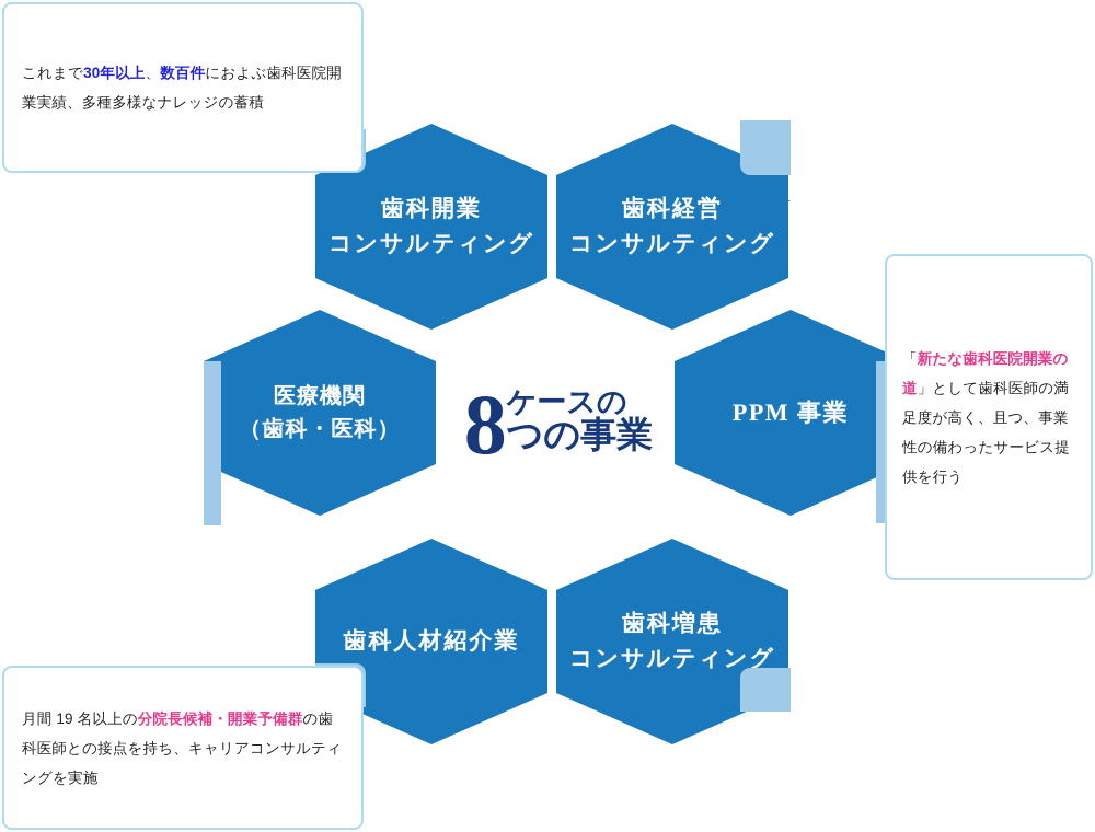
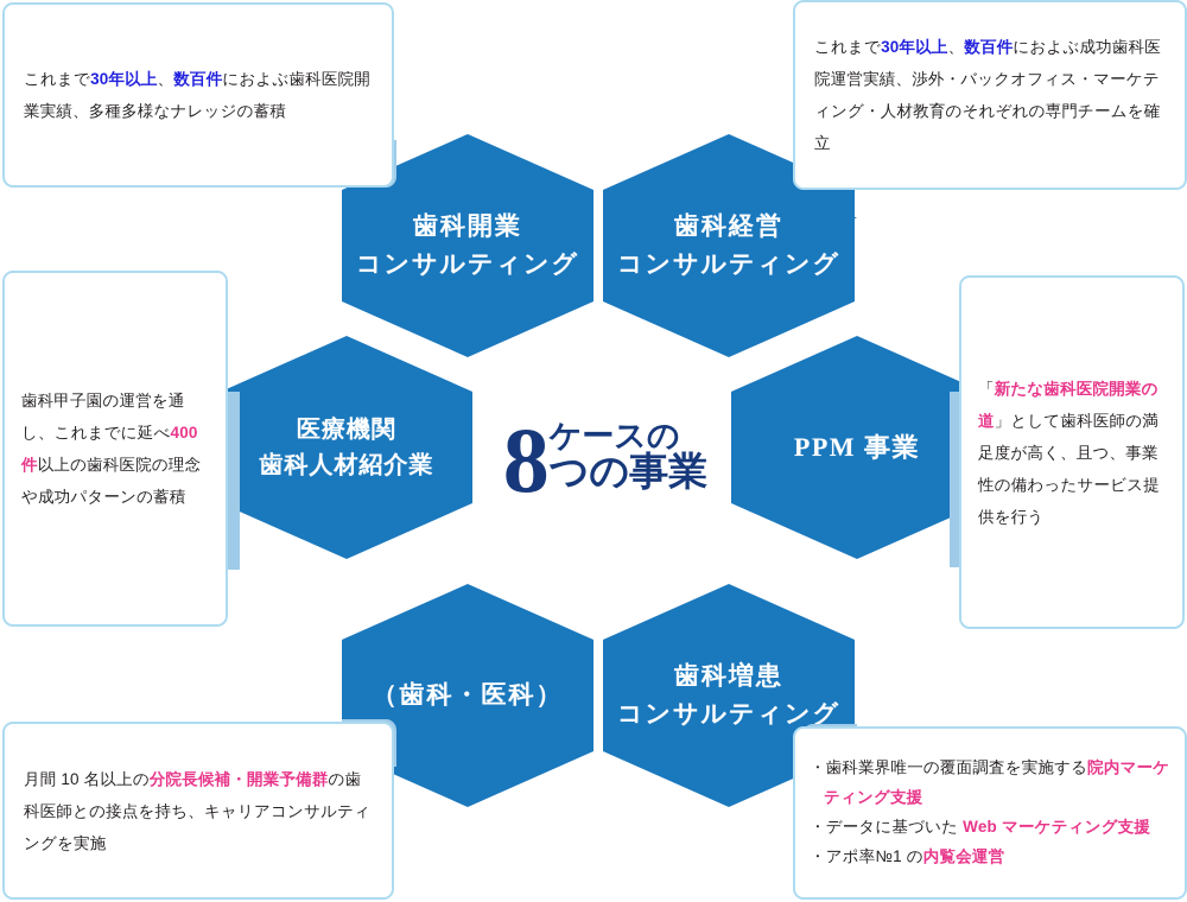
  歯科開業
  コンサルティング
  歯科経営
  コンサルティング
  医療機関
- （歯科・医科）
+ 歯科人材紹介業
  PPM 事業
- 歯科人材紹介業
+ （歯科・医科）
  歯科増患
  コンサルティング
  8
  ケースの
  つの事業
  これまで30年以上、数百件におよぶ歯科医院開業実績、多種多様なナレッジの蓄積
+ これまで30年以上、数百件におよぶ成功歯科医院運営実績、渉外・バックオフィス・マーケティング・人材教育のそれぞれの専門チームを確立
+ 歯科甲子園の運営を通し、これまでに延べ400 件以上の歯科医院の理念や成功パターンの蓄積
  「新たな歯科医院開業の道」として歯科医師の満足度が高く、且つ、事業性の備わったサービス提供を行う
- 月間 19 名以上の分院長候補・開業予備群の歯科医師との接点を持ち、キャリアコンサルティングを実施
+ 月間 10 名以上の分院長候補・開業予備群の歯科医師との接点を持ち、キャリアコンサルティングを実施
+ ・歯科業界唯一の覆面調査を実施する院内マーケティング支援
+ ・データに基づいた Web マーケティング支援
+ ・アポ率№1 の内覧会運営
